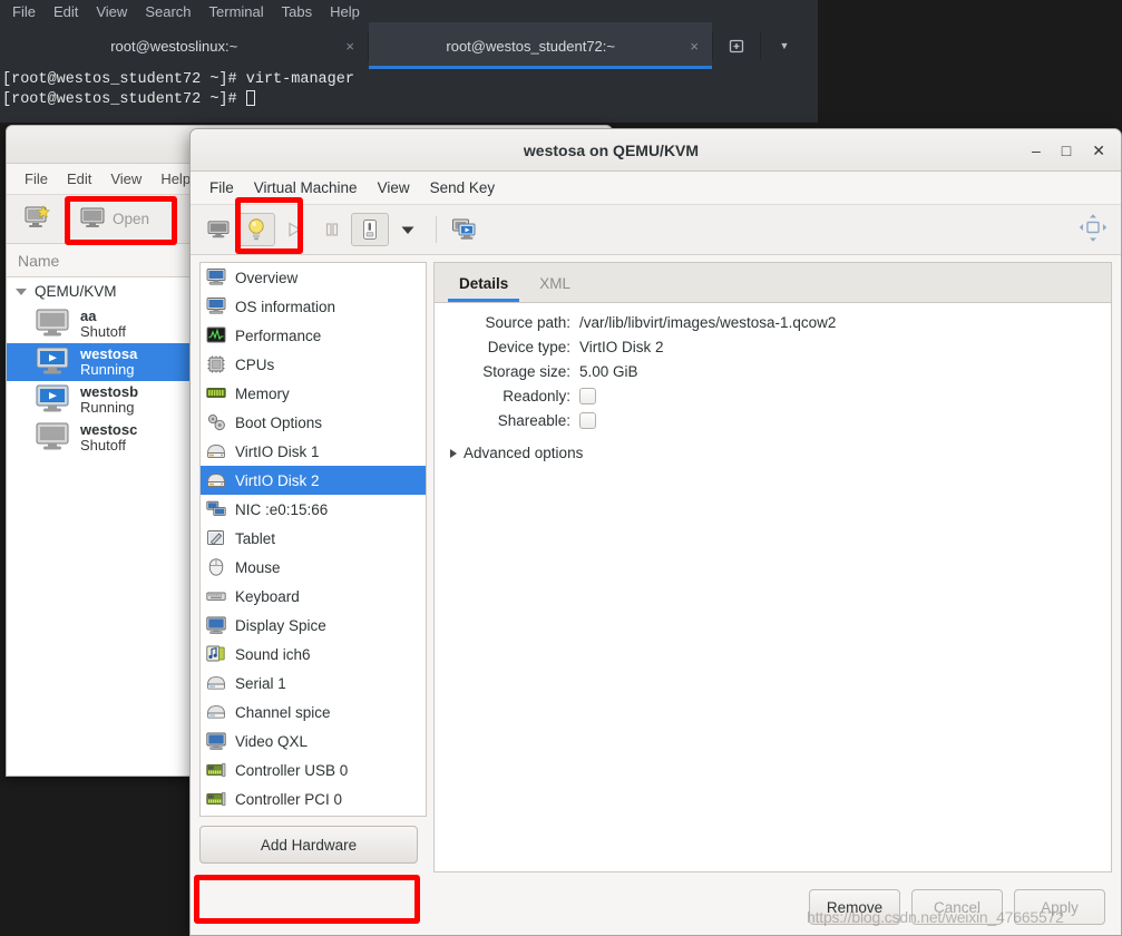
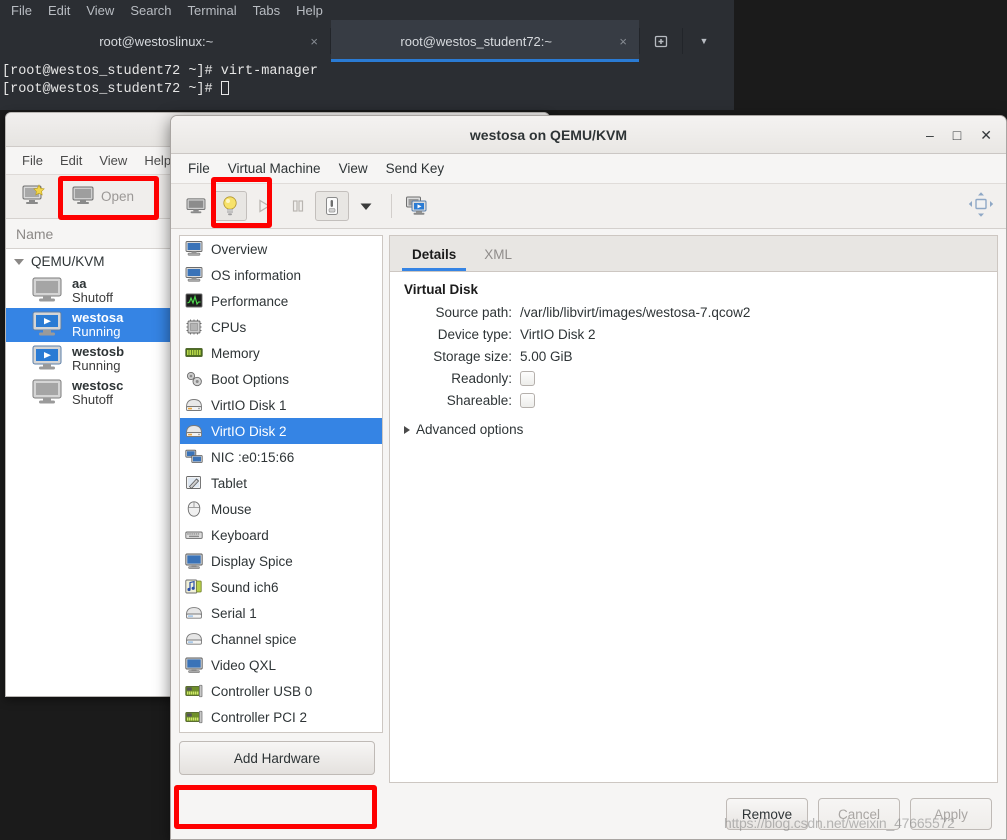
  File
  Edit
  View
  Search
  Terminal
  Tabs
  Help
  root@westoslinux:~
  ×
  root@westos_student72:~
  ×
  ▼
  [root@westos_student72 ~]# virt-manager [root@westos_student72 ~]#
  File
  Edit
  View
  Help
  Open
  Name
  QEMU/KVM
  aa
  Shutoff
  westosa
  Running
  westosb
  Running
  westosc
  Shutoff
  westosa on QEMU/KVM
  –
  □
  ✕
  File
  Virtual Machine
  View
  Send Key
  Overview
  OS information
  Performance
  CPUs
  Memory
  Boot Options
  VirtIO Disk 1
  VirtIO Disk 2
  NIC :e0:15:66
  Tablet
  Mouse
  Keyboard
  Display Spice
  Sound ich6
  Serial 1
  Channel spice
  Video QXL
  Controller USB 0
- Controller PCI 0
+ Controller PCI 2
  Add Hardware
  Details
  XML
+ Virtual Disk
  Source path:
- /var/lib/libvirt/images/westosa-1.qcow2
+ /var/lib/libvirt/images/westosa-7.qcow2
  Device type:
  VirtIO Disk 2
  Storage size:
  5.00 GiB
  Readonly:
  Shareable:
  Advanced options
  Remove
  Cancel
  Apply
  https://blog.csdn.net/weixin_47665572
